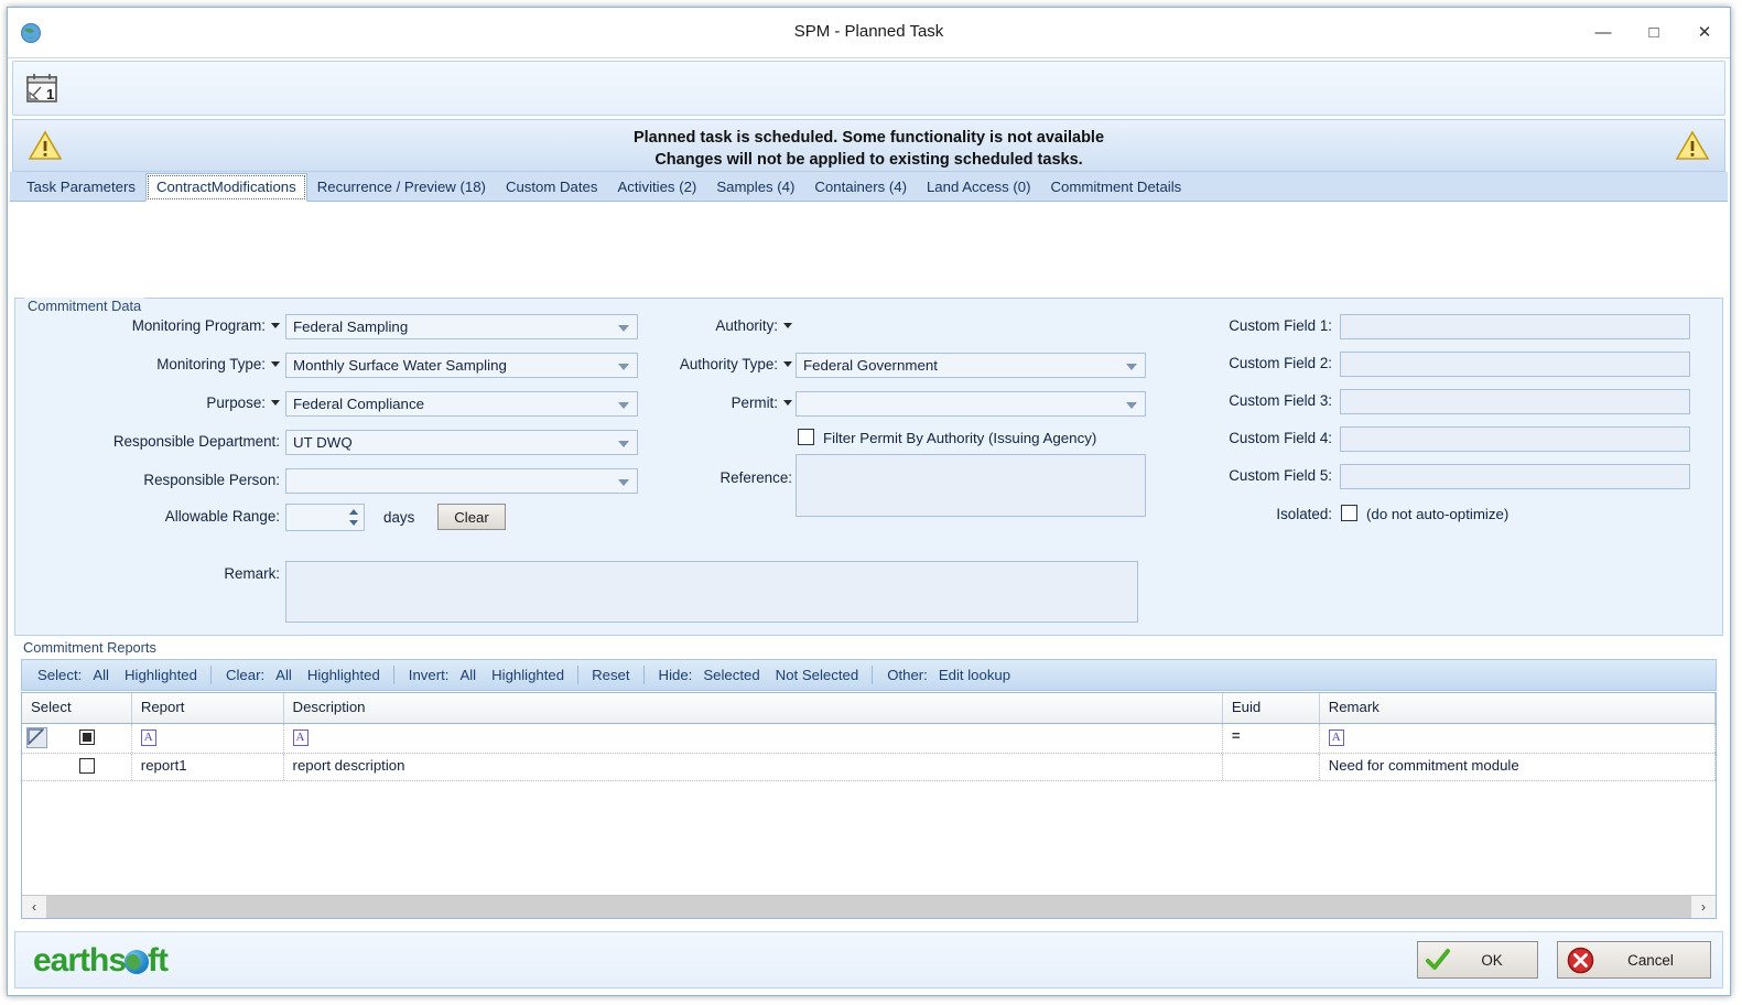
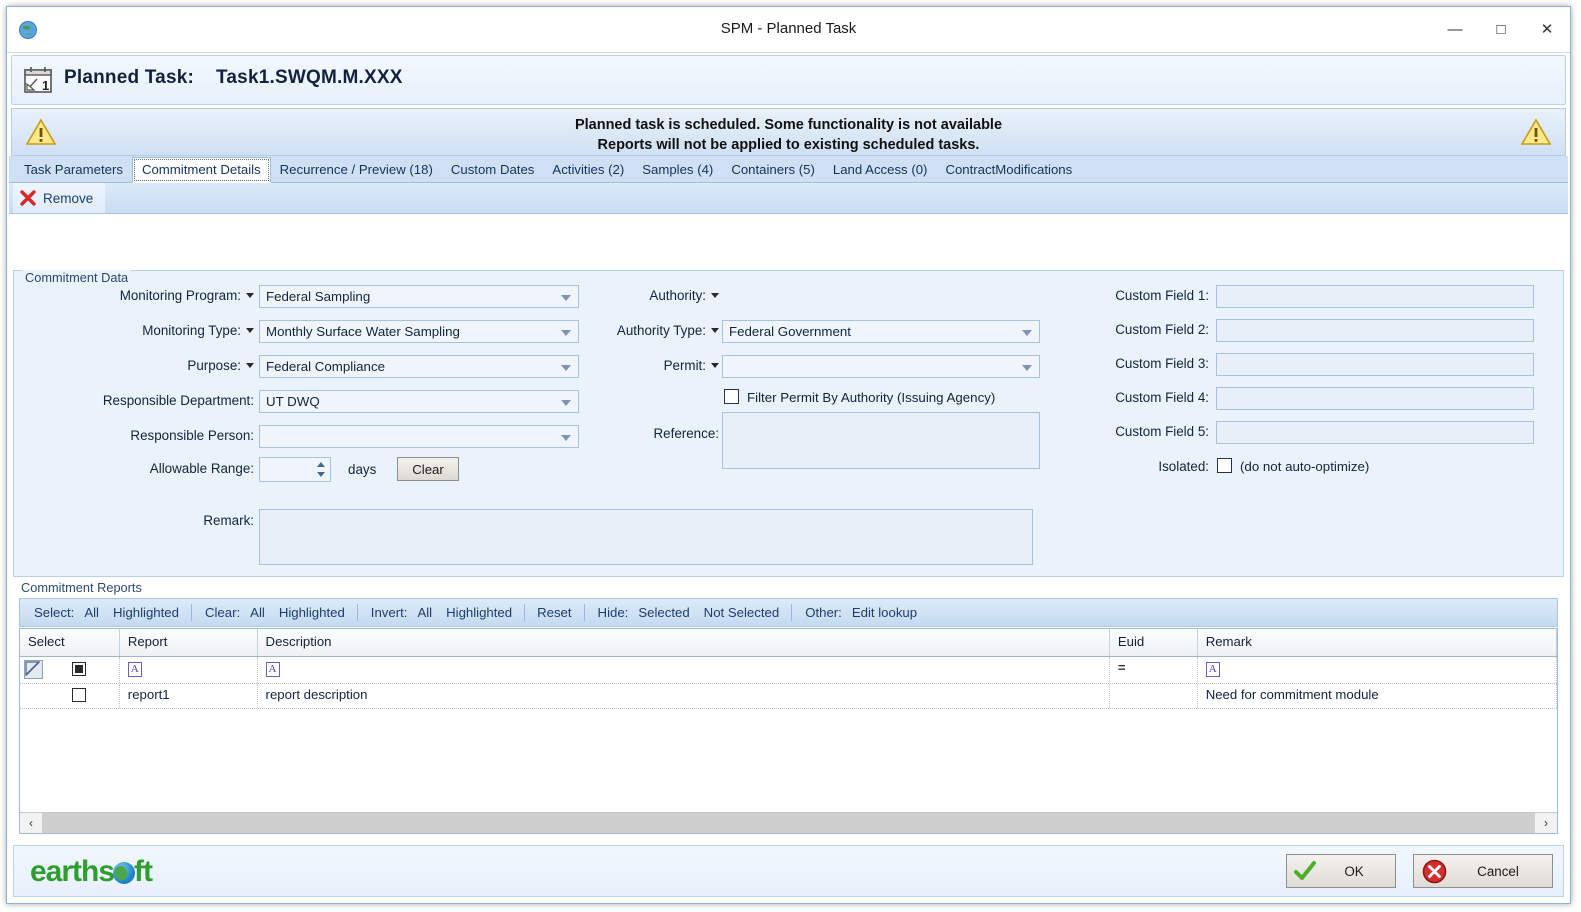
  SPM - Planned Task
  —
  □
  ✕
  1
+ Planned Task: Task1.SWQM.M.XXX
  Planned task is scheduled. Some functionality is not available
- Changes will not be applied to existing scheduled tasks.
+ Reports will not be applied to existing scheduled tasks.
  Task Parameters
- ContractModifications
+ Commitment Details
  Recurrence / Preview (18)
  Custom Dates
  Activities (2)
  Samples (4)
- Containers (4)
+ Containers (5)
  Land Access (0)
- Commitment Details
+ ContractModifications
+ Remove
  Commitment Data
  Monitoring Program:
  Federal Sampling
  Monitoring Type:
  Monthly Surface Water Sampling
  Purpose:
  Federal Compliance
  Responsible Department:
  UT DWQ
  Responsible Person:
  Allowable Range:
  days
  Clear
  Remark:
  Authority:
  Authority Type:
  Federal Government
  Permit:
  Filter Permit By Authority (Issuing Agency)
  Reference:
  Custom Field 1:
  Custom Field 2:
  Custom Field 3:
  Custom Field 4:
  Custom Field 5:
  Isolated:
  (do not auto-optimize)
  Commitment Reports
  Select:
  All
  Highlighted
  Clear:
  All
  Highlighted
  Invert:
  All
  Highlighted
  Reset
  Hide:
  Selected
  Not Selected
  Other:
  Edit lookup
  Select
  Report
  Description
  Euid
  Remark
  A
  A
  =
  A
  report1
  report description
  Need for commitment module
  ‹
  ›
  earths ft
  OK
  Cancel
